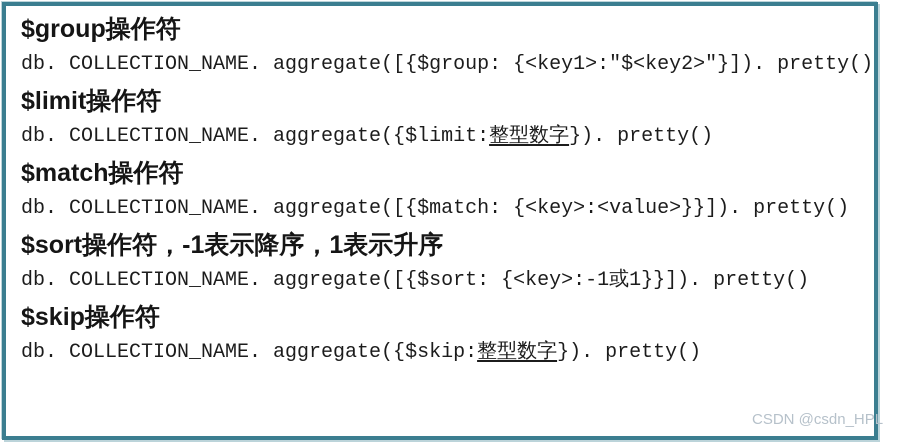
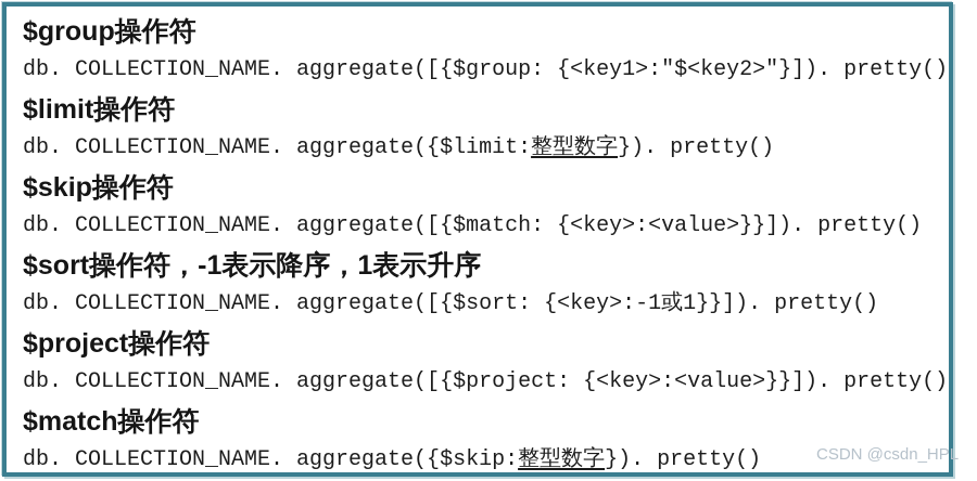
  $group操作符
  db. COLLECTION_NAME. aggregate([{$group: {<key1>:"$<key2>"}]). pretty()
  $limit操作符
  db. COLLECTION_NAME. aggregate({$limit:整型数字}). pretty()
- $match操作符
+ $skip操作符
  db. COLLECTION_NAME. aggregate([{$match: {<key>:<value>}}]). pretty()
  $sort操作符，-1表示降序，1表示升序
  db. COLLECTION_NAME. aggregate([{$sort: {<key>:-1或1}}]). pretty()
+ $project操作符
+ db. COLLECTION_NAME. aggregate([{$project: {<key>:<value>}}]). pretty()
- $skip操作符
+ $match操作符
  db. COLLECTION_NAME. aggregate({$skip:整型数字}). pretty()
  CSDN @csdn_HPL
